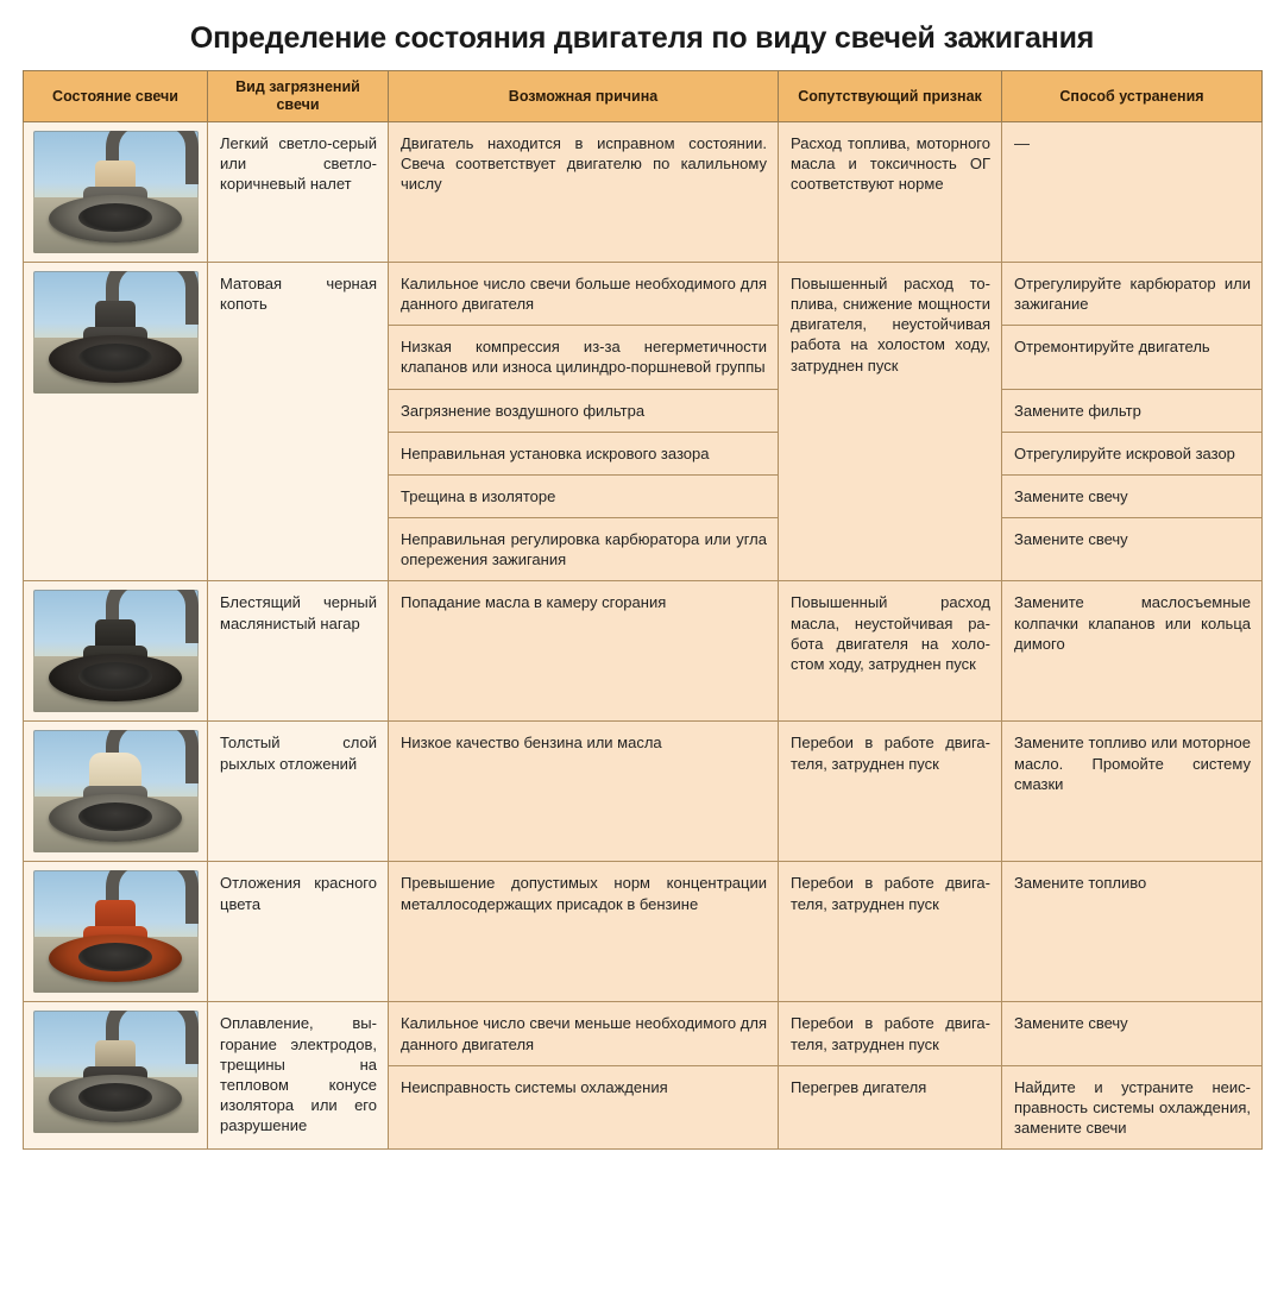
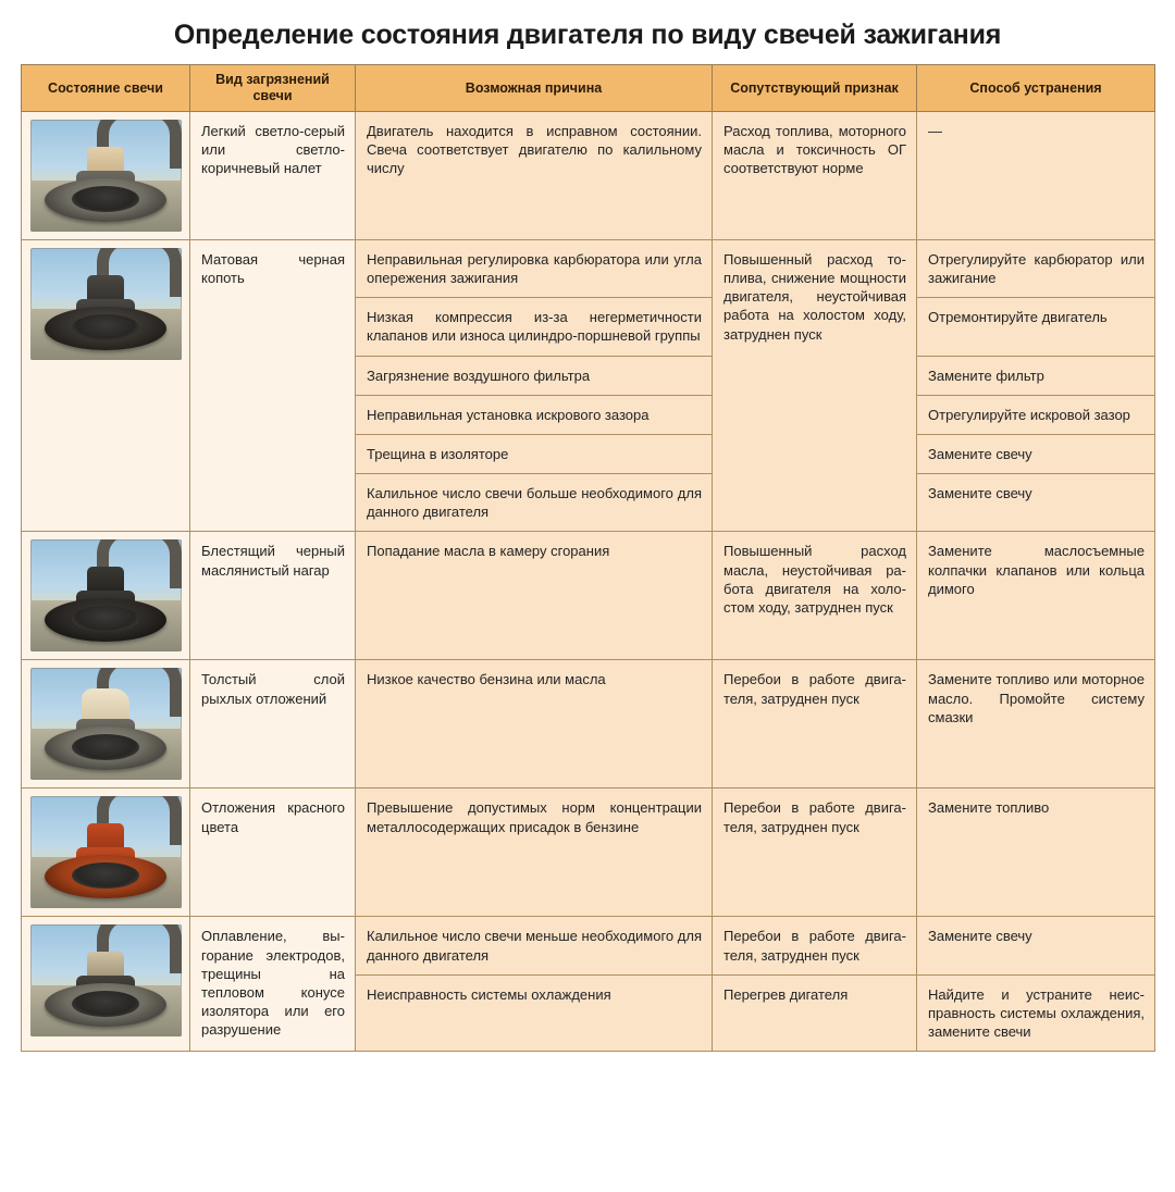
  Определение состояния двигателя по виду свечей зажигания
  Состояние свечи	Вид загрязнений свечи	Возможная причина	Сопутствующий признак	Способ устранения
  	Легкий светло-серый или свет­ло-коричневый налет	Двигатель находится в исправном состо­янии. Свеча соответствует двигателю по калильному числу	Расход топлива, мотор­ного масла и токсич­ность ОГ соответствуют норме	—
- 	Матовая черная копоть	Калильное число свечи больше необхо­димого для данного двигателя	Повышенный расход то­плива, снижение мощ­ности двигателя, неус­тойчивая работа на хо­лостом ходу, затруднен пуск	Отрегулируйте карбю­ратор или зажигание
+ 	Матовая черная копоть	Неправильная регулировка карбюратора или угла опережения зажигания	Повышенный расход то­плива, снижение мощ­ности двигателя, неус­тойчивая работа на хо­лостом ходу, затруднен пуск	Отрегулируйте карбю­ратор или зажигание
  Низкая компрессия из-за негерметично­сти клапанов или износа цилиндро-поршневой группы	Отремонтируйте двига­тель
  Загрязнение воздушного фильтра	Замените фильтр
  Неправильная установка искрового зазора	Отрегулируйте искро­вой зазор
  Трещина в изоляторе	Замените свечу
- Неправильная регулировка карбюратора или угла опережения зажигания	Замените свечу
+ Калильное число свечи больше необхо­димого для данного двигателя	Замените свечу
  	Блестящий чер­ный масляни­стый нагар	Попадание масла в камеру сгорания	Повышенный расход масла, неустойчивая ра­бота двигателя на холо­стом ходу, затруднен пуск	Замените маслосъем­ные колпачки клапанов или кольца димого
  	Толстый слой рыхлых отложе­ний	Низкое качество бензина или масла	Перебои в работе двига­теля, затруднен пуск	Замените топливо или моторное масло. Промойте систему смазки
  	Отложения крас­ного цвета	Превышение допустимых норм концент­рации металлосодержащих присадок в бензине	Перебои в работе двига­теля, затруднен пуск	Замените топливо
  	Оплавление, вы­горание элект­родов, трещины на тепловом ко­нусе изолятора или его разру­шение	Калильное число свечи меньше необхо­димого для данного двигателя	Перебои в работе двига­теля, затруднен пуск	Замените свечу
  Неисправность системы охлаждения	Перегрев дигателя	Найдите и устраните неис­правность системы охла­ждения, замените свечи
